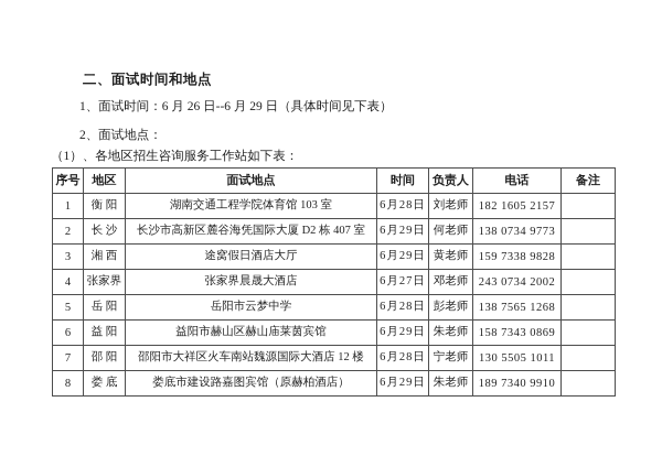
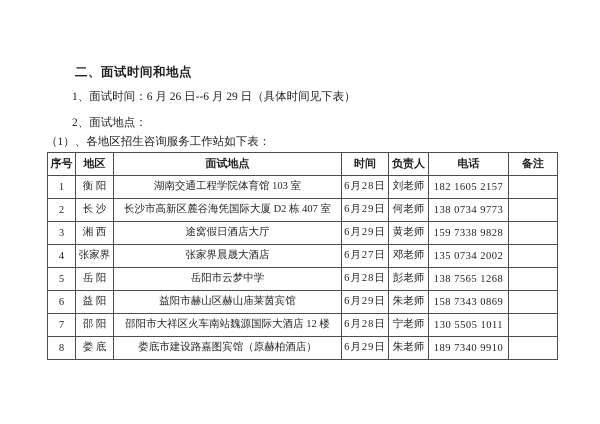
  二、面试时间和地点
  1、面试时间：6 月 26 日--6 月 29 日（具体时间见下表）
  2、面试地点：
  （1）、各地区招生咨询服务工作站如下表：
  序号	地区	面试地点	时间	负责人	电话	备注
  1	衡 阳	湖南交通工程学院体育馆 103 室	6月28日	刘老师	182 1605 2157
  2	长 沙	长沙市高新区麓谷海凭国际大厦 D2 栋 407 室	6月29日	何老师	138 0734 9773
  3	湘 西	途窝假日酒店大厅	6月29日	黄老师	159 7338 9828
- 4	张家界	张家界晨晟大酒店	6月27日	邓老师	243 0734 2002
+ 4	张家界	张家界晨晟大酒店	6月27日	邓老师	135 0734 2002
  5	岳 阳	岳阳市云梦中学	6月28日	彭老师	138 7565 1268
  6	益 阳	益阳市赫山区赫山庙莱茵宾馆	6月29日	朱老师	158 7343 0869
  7	邵 阳	邵阳市大祥区火车南站魏源国际大酒店 12 楼	6月28日	宁老师	130 5505 1011
  8	娄 底	娄底市建设路嘉图宾馆（原赫柏酒店）	6月29日	朱老师	189 7340 9910
